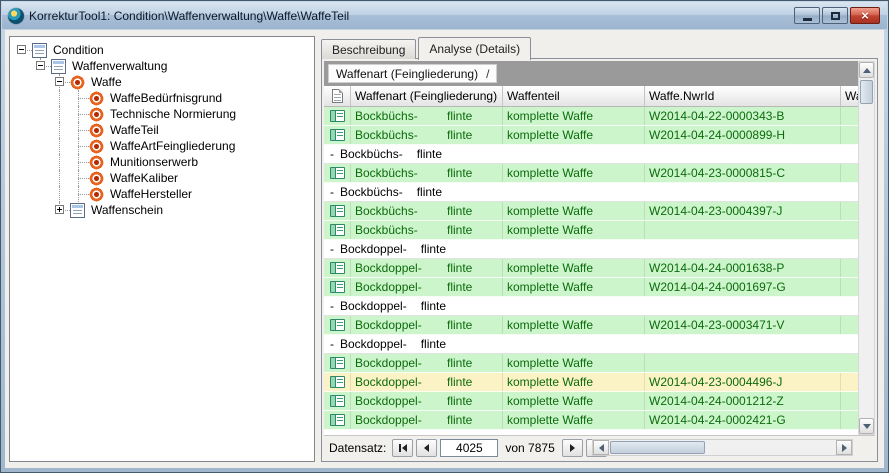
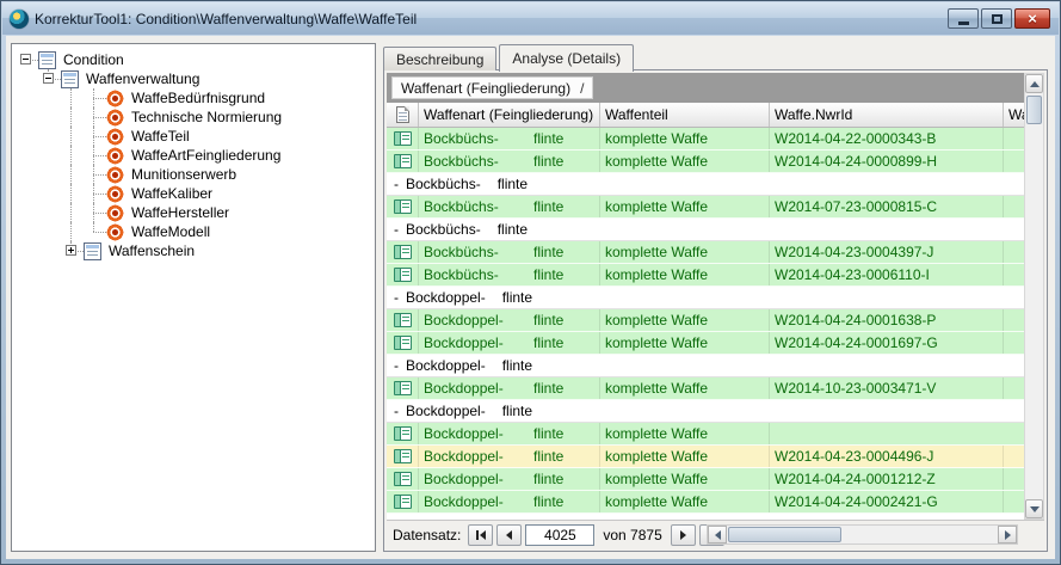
  KorrekturTool1: Condition\Waffenverwaltung\Waffe\WaffeTeil
  ×
  Condition
  Waffenverwaltung
- Waffe
  WaffeBedürfnisgrund
  Technische Normierung
  WaffeTeil
  WaffeArtFeingliederung
  Munitionserwerb
  WaffeKaliber
  WaffeHersteller
+ WaffeModell
  Waffenschein
  Beschreibung
  Analyse (Details)
  Waffenart (Feingliederung)
  /
  Waffenart (Feingliederung)
  Waffenteil
  Waffe.NwrId
  Bockbüchs-
  flinte
  komplette Waffe
  W2014-04-22-0000343-B
  Bockbüchs-
  flinte
  komplette Waffe
  W2014-04-24-0000899-H
  -
  Bockbüchs-
  flinte
  Bockbüchs-
  flinte
  komplette Waffe
- W2014-04-23-0000815-C
+ W2014-07-23-0000815-C
  -
  Bockbüchs-
  flinte
  Bockbüchs-
  flinte
  komplette Waffe
  W2014-04-23-0004397-J
  Bockbüchs-
  flinte
  komplette Waffe
+ W2014-04-23-0006110-I
  -
  Bockdoppel-
  flinte
  Bockdoppel-
  flinte
  komplette Waffe
  W2014-04-24-0001638-P
  Bockdoppel-
  flinte
  komplette Waffe
  W2014-04-24-0001697-G
  -
  Bockdoppel-
  flinte
  Bockdoppel-
  flinte
  komplette Waffe
- W2014-04-23-0003471-V
+ W2014-10-23-0003471-V
  -
  Bockdoppel-
  flinte
  Bockdoppel-
  flinte
  komplette Waffe
  Bockdoppel-
  flinte
  komplette Waffe
  W2014-04-23-0004496-J
  Bockdoppel-
  flinte
  komplette Waffe
  W2014-04-24-0001212-Z
  Bockdoppel-
  flinte
  komplette Waffe
  W2014-04-24-0002421-G
  Datensatz:
  4025
  von 7875
